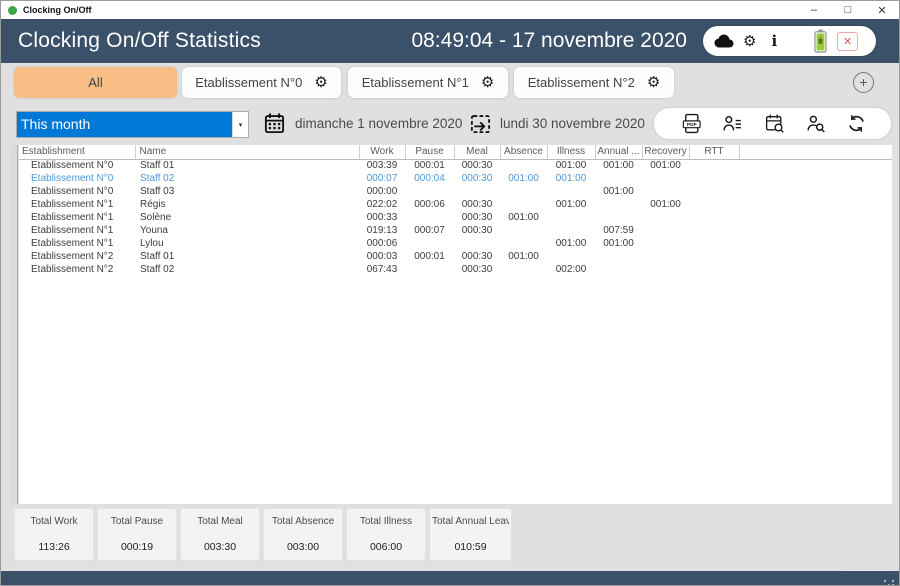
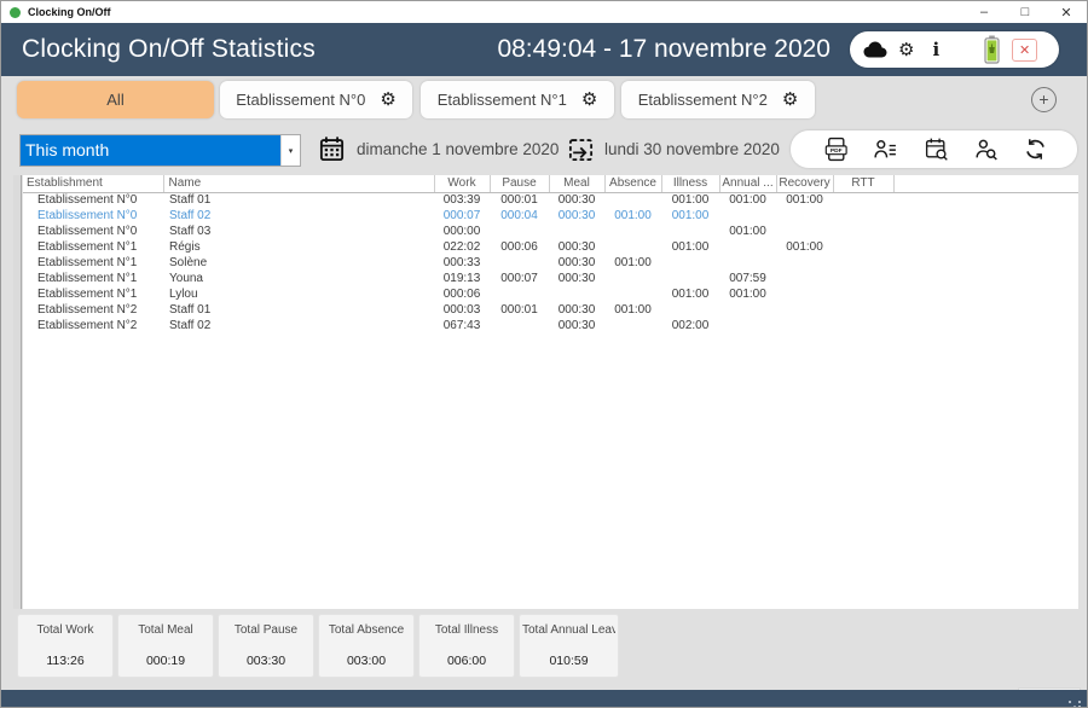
  Clocking On/Off
  –
  □
  ✕
  Clocking On/Off Statistics
  08:49:04 - 17 novembre 2020
  ⚙
  i
  ✕
  All
  Etablissement N°0
  ⚙
  Etablissement N°1
  ⚙
  Etablissement N°2
  ⚙
  +
  This month
  dimanche 1 novembre 2020
  lundi 30 novembre 2020
  Establishment	Name	Work	Pause	Meal	Absence	Illness	Annual ...	Recovery	RTT
  Etablissement N°0	Staff 01	003:39	000:01	000:30		001:00	001:00	001:00
  Etablissement N°0	Staff 02	000:07	000:04	000:30	001:00	001:00
  Etablissement N°0	Staff 03	000:00					001:00
  Etablissement N°1	Régis	022:02	000:06	000:30		001:00		001:00
  Etablissement N°1	Solène	000:33		000:30	001:00
  Etablissement N°1	Youna	019:13	000:07	000:30			007:59
  Etablissement N°1	Lylou	000:06				001:00	001:00
  Etablissement N°2	Staff 01	000:03	000:01	000:30	001:00
  Etablissement N°2	Staff 02	067:43		000:30		002:00
  Total Work
  113:26
- Total Pause
+ Total Meal
  000:19
- Total Meal
+ Total Pause
  003:30
  Total Absence
  003:00
  Total Illness
  006:00
  Total Annual Leav
  010:59
